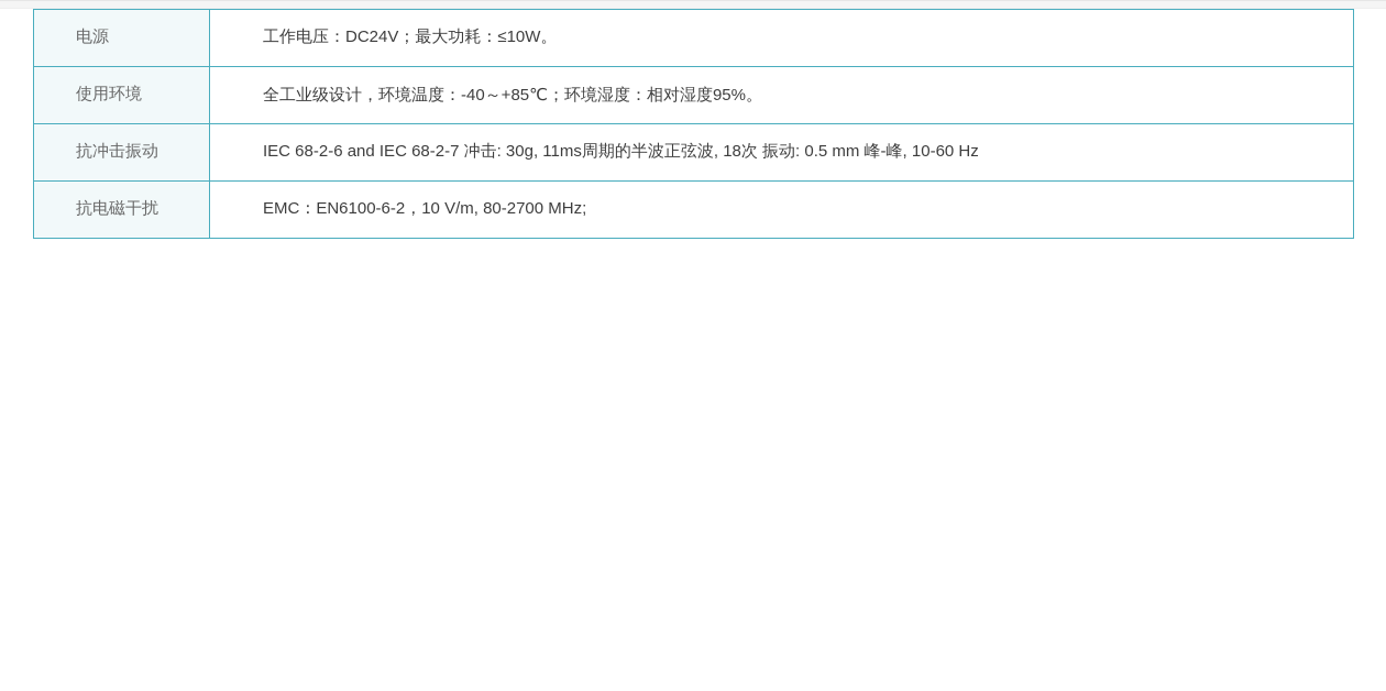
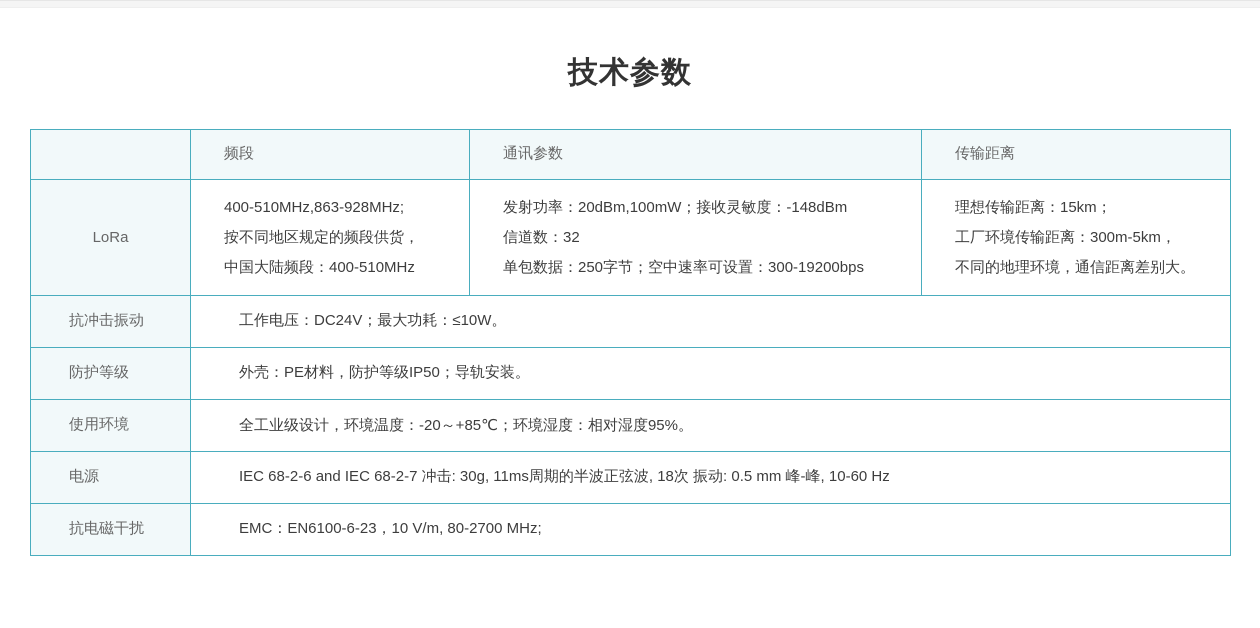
+ 技术参数
+ 	频段	通讯参数	传输距离
+ LoRa	400-510MHz,863-928MHz; 按不同地区规定的频段供货， 中国大陆频段：400-510MHz	发射功率：20dBm,100mW；接收灵敏度：-148dBm 信道数：32 单包数据：250字节；空中速率可设置：300-19200bps	理想传输距离：15km； 工厂环境传输距离：300m-5km， 不同的地理环境，通信距离差别大。
- 电源	工作电压：DC24V；最大功耗：≤10W。
+ 抗冲击振动	工作电压：DC24V；最大功耗：≤10W。
+ 防护等级	外壳：PE材料，防护等级IP50；导轨安装。
- 使用环境	全工业级设计，环境温度：-40～+85℃；环境湿度：相对湿度95%。
+ 使用环境	全工业级设计，环境温度：-20～+85℃；环境湿度：相对湿度95%。
- 抗冲击振动	IEC 68-2-6 and IEC 68-2-7 冲击: 30g, 11ms周期的半波正弦波, 18次 振动: 0.5 mm 峰-峰, 10-60 Hz
+ 电源	IEC 68-2-6 and IEC 68-2-7 冲击: 30g, 11ms周期的半波正弦波, 18次 振动: 0.5 mm 峰-峰, 10-60 Hz
- 抗电磁干扰	EMC：EN6100-6-2，10 V/m, 80-2700 MHz;
+ 抗电磁干扰	EMC：EN6100-6-23，10 V/m, 80-2700 MHz;
